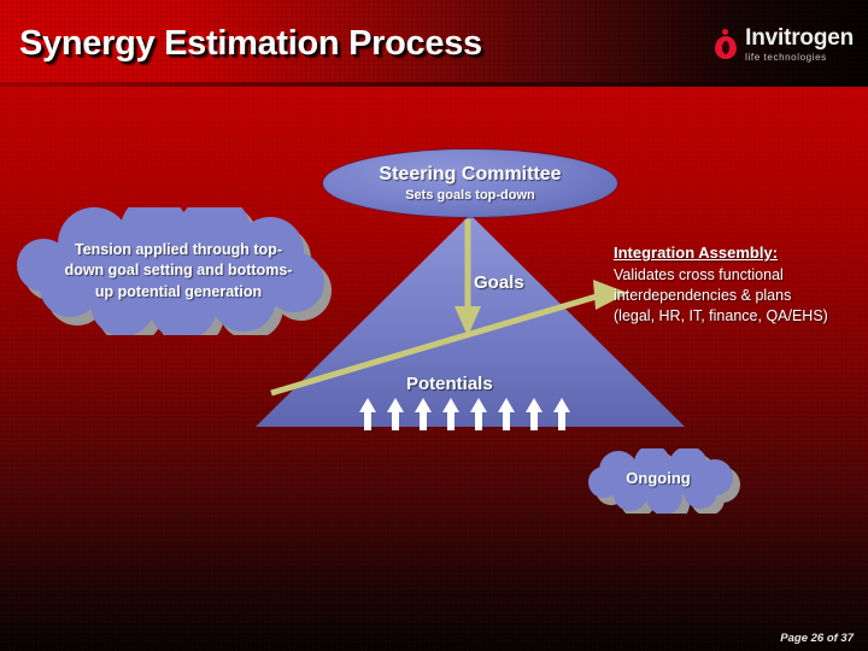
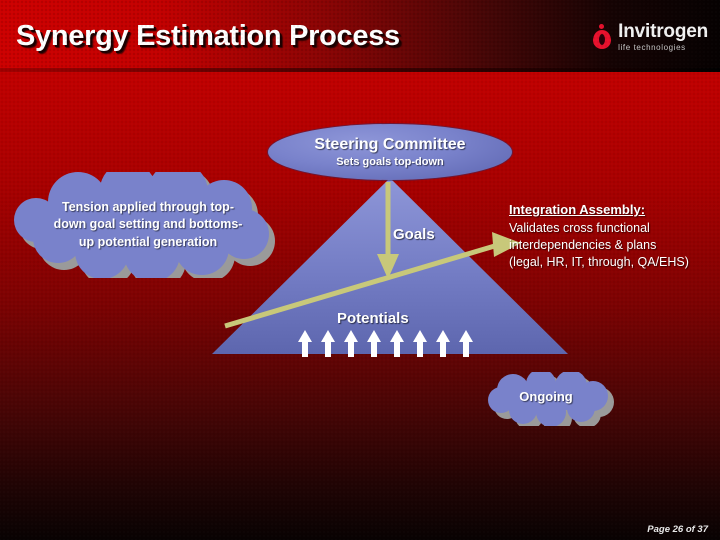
  Steering Committee
  Sets goals top-down
  Tension applied through top-down goal setting and bottoms-up potential generation
  Goals
  Potentials
  Integration Assembly:
  Validates cross functional
  interdependencies & plans
- (legal, HR, IT, finance, QA/EHS)
+ (legal, HR, IT, through, QA/EHS)
  Ongoing
  Page 26 of 37
